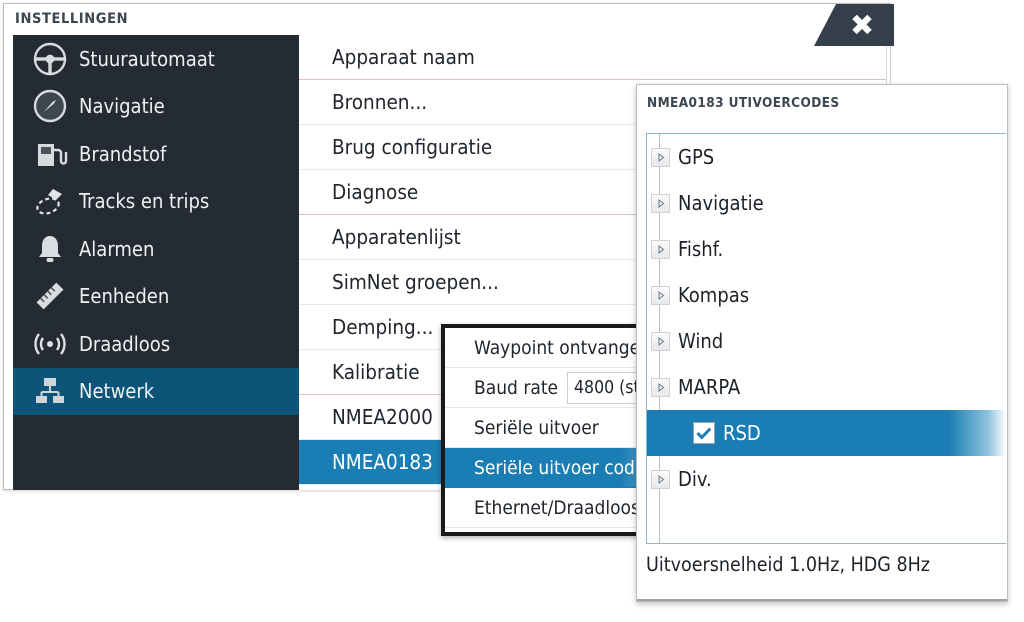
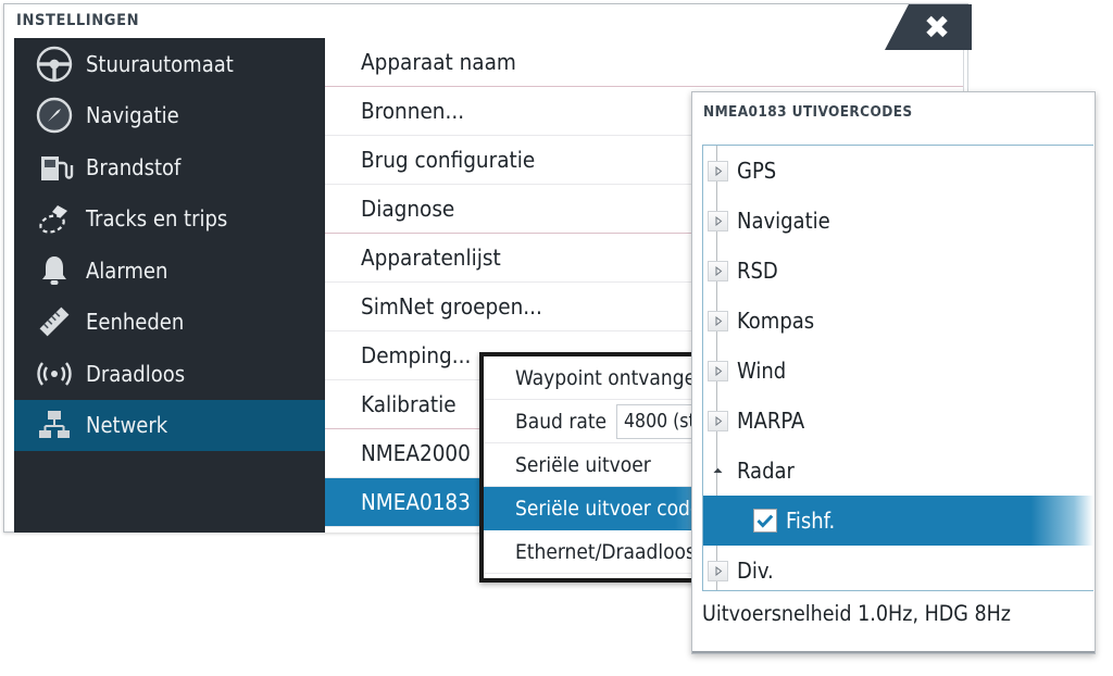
  INSTELLINGEN
  Stuurautomaat
  Navigatie
  Brandstof
  Tracks en trips
  Alarmen
  Eenheden
  Draadloos
  Netwerk
  Apparaat naam
  Bronnen...
  Brug configuratie
  Diagnose
  Apparatenlijst
  SimNet groepen...
  Demping...
  Kalibratie
  NMEA2000
  NMEA0183
  ✖
  Waypoint ontvange
  Baud rate
  Seriële uitvoer
  Seriële uitvoer cod
  Ethernet/Draadloo
  NMEA0183 UTIVOERCODES
  GPS
  Navigatie
- Fishf.
+ RSD
  Kompas
  Wind
  MARPA
+ Radar
- RSD
+ Fishf.
  Div.
  Uitvoersnelheid 1.0Hz, HDG 8Hz
